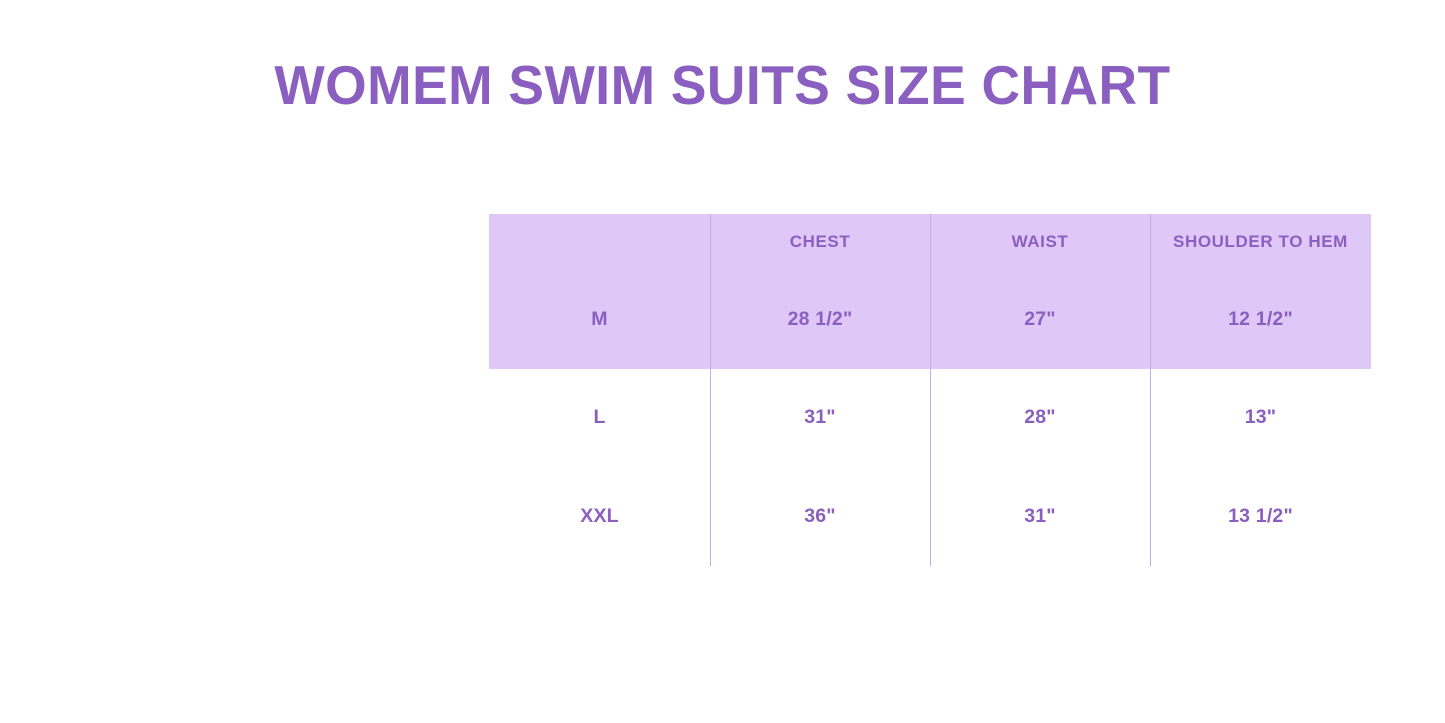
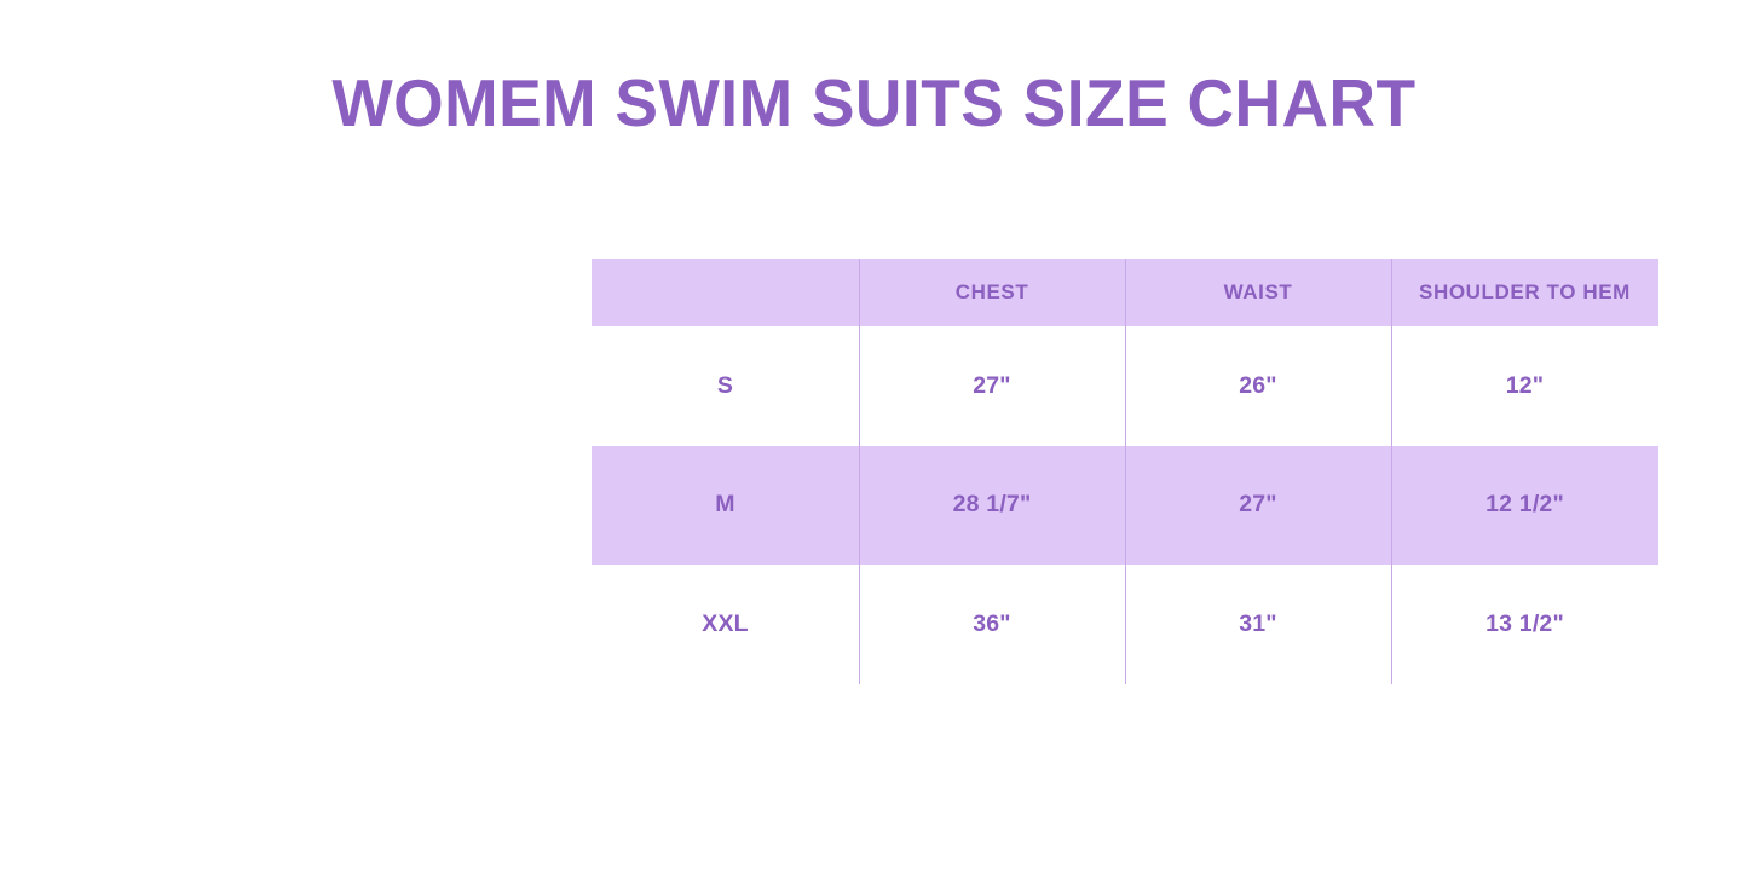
  WOMEM SWIM SUITS SIZE CHART
  	CHEST	WAIST	SHOULDER TO HEM
+ S	27"	26"	12"
- M	28 1/2"	27"	12 1/2"
+ M	28 1/7"	27"	12 1/2"
- L	31"	28"	13"
  XXL	36"	31"	13 1/2"
